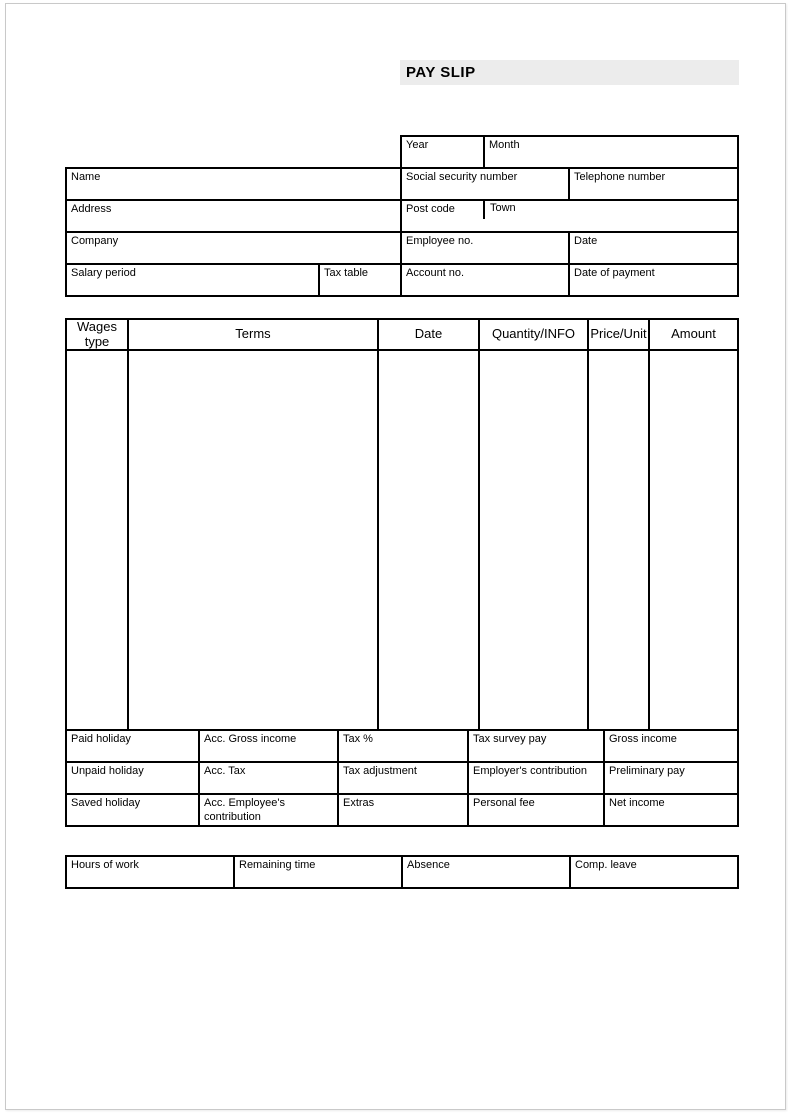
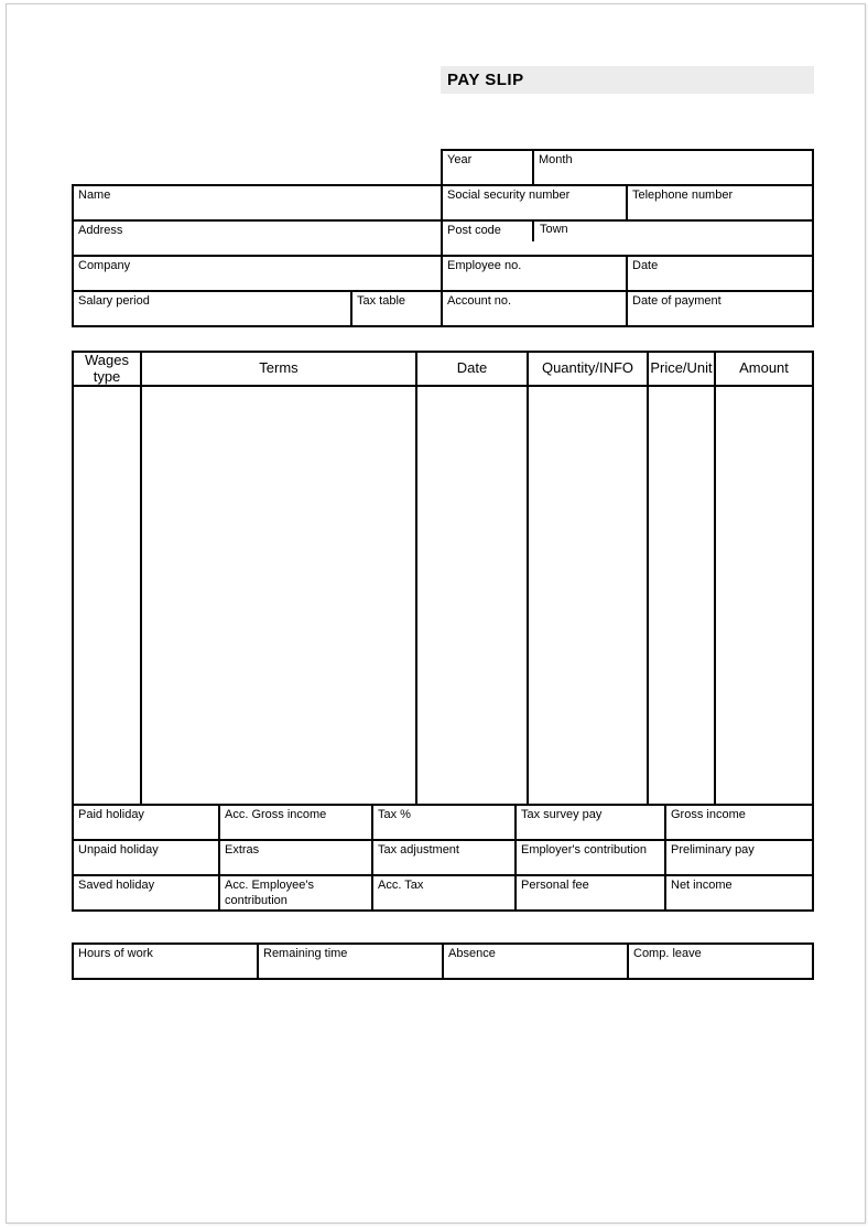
  PAY SLIP
  Year
  Month
  Name
  Social security number
  Telephone number
  Address
  Post code
  Town
  Company
  Employee no.
  Date
  Salary period
  Tax table
  Account no.
  Date of payment
  Wages type
  Terms
  Date
  Quantity/INFO
  Price/Unit
  Amount
  Paid holiday
  Acc. Gross income
  Tax %
  Tax survey pay
  Gross income
  Unpaid holiday
- Acc. Tax
+ Extras
  Tax adjustment
  Employer's contribution
  Preliminary pay
  Saved holiday
  Acc. Employee's contribution
- Extras
+ Acc. Tax
  Personal fee
  Net income
  Hours of work
  Remaining time
  Absence
  Comp. leave
